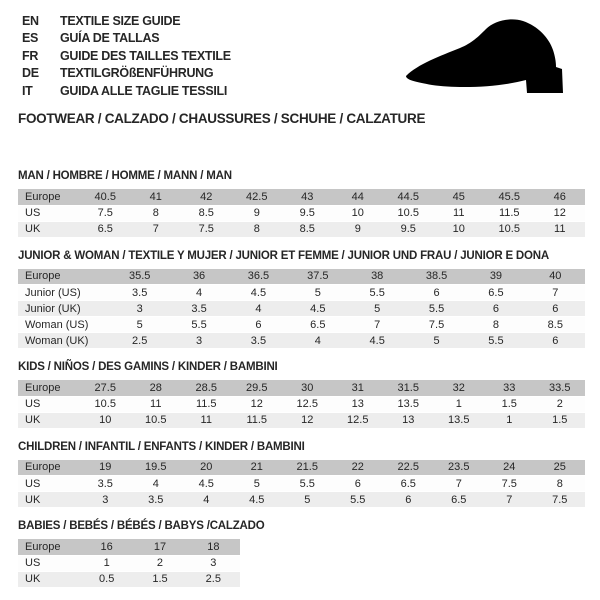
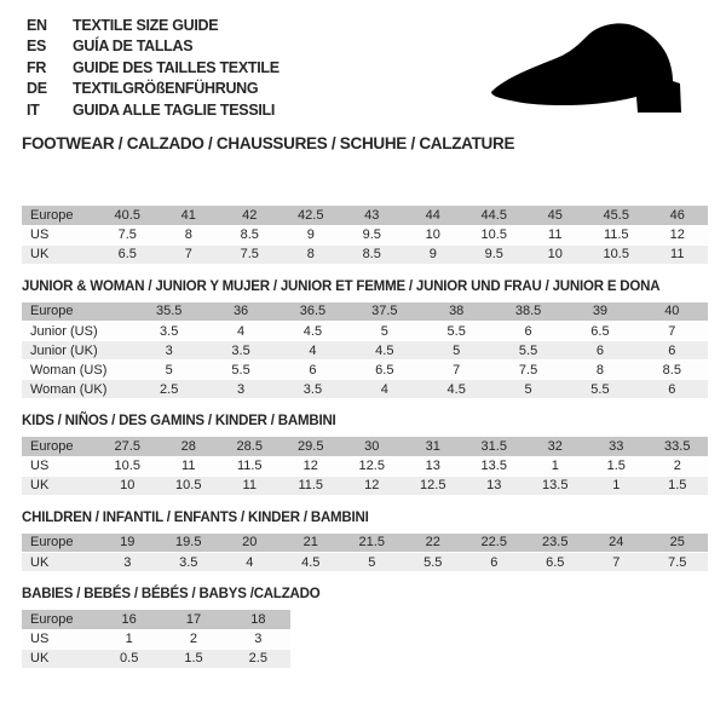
  EN
  TEXTILE SIZE GUIDE
  ES
  GUÍA DE TALLAS
  FR
  GUIDE DES TAILLES TEXTILE
  DE
  TEXTILGRÖßENFÜHRUNG
  IT
  GUIDA ALLE TAGLIE TESSILI
  FOOTWEAR / CALZADO / CHAUSSURES / SCHUHE / CALZATURE
- MAN / HOMBRE / HOMME / MANN / MAN
  Europe	40.5	41	42	42.5	43	44	44.5	45	45.5	46
  US	7.5	8	8.5	9	9.5	10	10.5	11	11.5	12
  UK	6.5	7	7.5	8	8.5	9	9.5	10	10.5	11
- JUNIOR & WOMAN / TEXTILE Y MUJER / JUNIOR ET FEMME / JUNIOR UND FRAU / JUNIOR E DONA
+ JUNIOR & WOMAN / JUNIOR Y MUJER / JUNIOR ET FEMME / JUNIOR UND FRAU / JUNIOR E DONA
  Europe	35.5	36	36.5	37.5	38	38.5	39	40
  Junior (US)	3.5	4	4.5	5	5.5	6	6.5	7
  Junior (UK)	3	3.5	4	4.5	5	5.5	6	6
  Woman (US)	5	5.5	6	6.5	7	7.5	8	8.5
  Woman (UK)	2.5	3	3.5	4	4.5	5	5.5	6
  KIDS / NIÑOS / DES GAMINS / KINDER / BAMBINI
  Europe	27.5	28	28.5	29.5	30	31	31.5	32	33	33.5
  US	10.5	11	11.5	12	12.5	13	13.5	1	1.5	2
  UK	10	10.5	11	11.5	12	12.5	13	13.5	1	1.5
  CHILDREN / INFANTIL / ENFANTS / KINDER / BAMBINI
  Europe	19	19.5	20	21	21.5	22	22.5	23.5	24	25
- US	3.5	4	4.5	5	5.5	6	6.5	7	7.5	8
  UK	3	3.5	4	4.5	5	5.5	6	6.5	7	7.5
  BABIES / BEBÉS / BÉBÉS / BABYS /CALZADO
  Europe	16	17	18
  US	1	2	3
  UK	0.5	1.5	2.5
